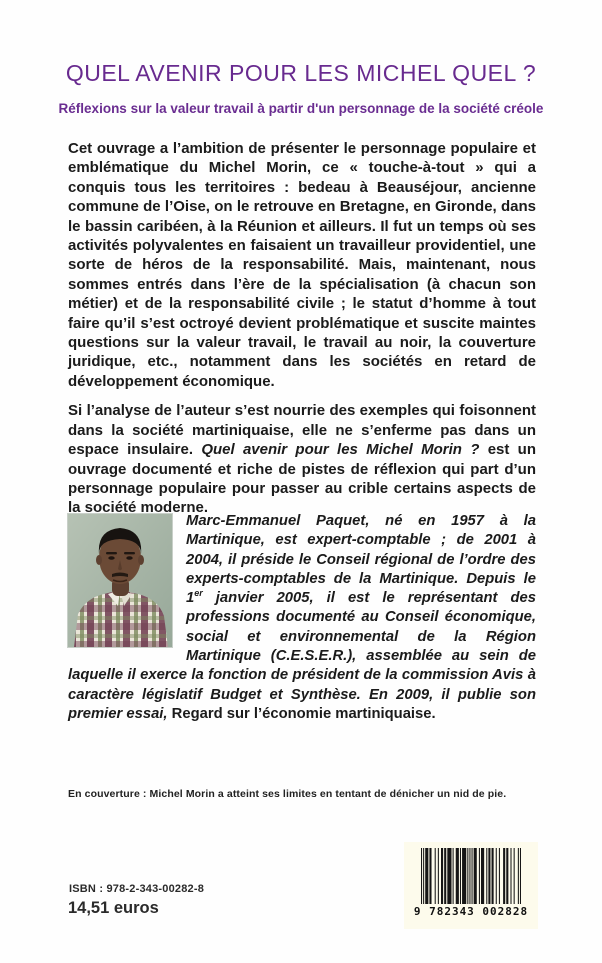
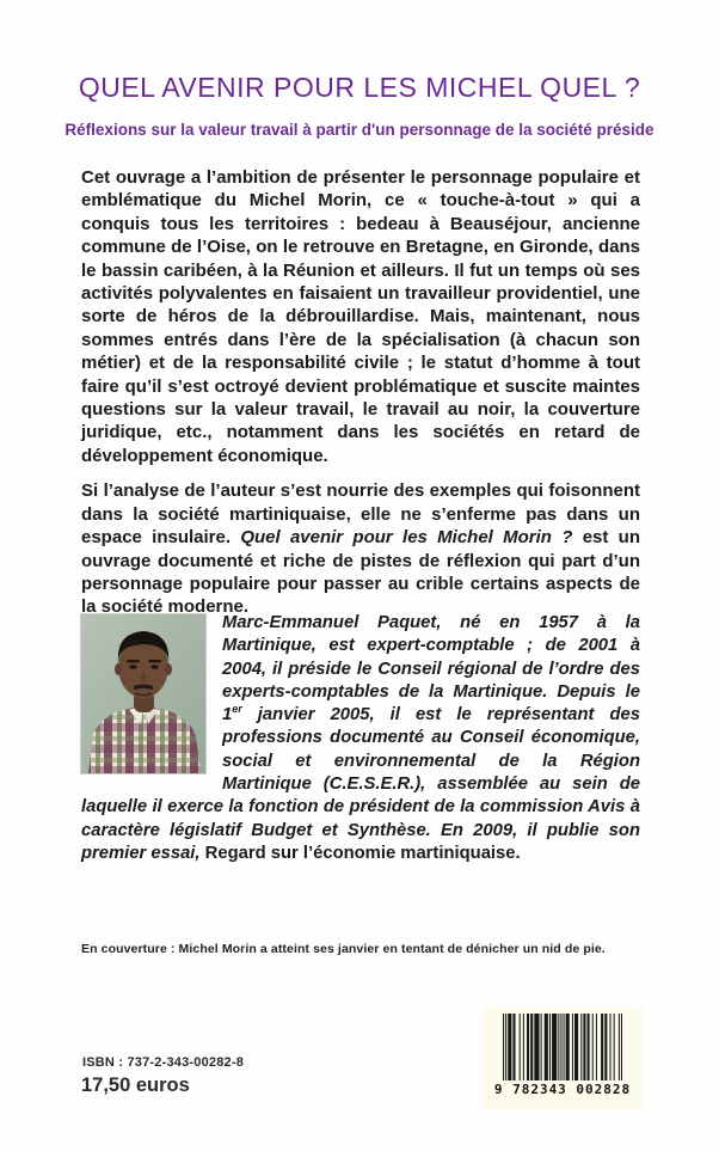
  QUEL AVENIR POUR LES MICHEL QUEL ?
- Réflexions sur la valeur travail à partir d'un personnage de la société créole
+ Réflexions sur la valeur travail à partir d'un personnage de la société préside
- Cet ouvrage a l’ambition de présenter le personnage populaire et emblématique du Michel Morin, ce « touche-à-tout » qui a conquis tous les territoires : bedeau à Beauséjour, ancienne commune de l’Oise, on le retrouve en Bretagne, en Gironde, dans le bassin caribéen, à la Réunion et ailleurs. Il fut un temps où ses activités polyvalentes en faisaient un travailleur providentiel, une sorte de héros de la responsabilité. Mais, maintenant, nous sommes entrés dans l’ère de la spécialisation (à chacun son métier) et de la responsabilité civile ; le statut d’homme à tout faire qu’il s’est octroyé devient problématique et suscite maintes questions sur la valeur travail, le travail au noir, la couverture juridique, etc., notamment dans les sociétés en retard de développement économique.
+ Cet ouvrage a l’ambition de présenter le personnage populaire et emblématique du Michel Morin, ce « touche-à-tout » qui a conquis tous les territoires : bedeau à Beauséjour, ancienne commune de l’Oise, on le retrouve en Bretagne, en Gironde, dans le bassin caribéen, à la Réunion et ailleurs. Il fut un temps où ses activités polyvalentes en faisaient un travailleur providentiel, une sorte de héros de la débrouillardise. Mais, maintenant, nous sommes entrés dans l’ère de la spécialisation (à chacun son métier) et de la responsabilité civile ; le statut d’homme à tout faire qu’il s’est octroyé devient problématique et suscite maintes questions sur la valeur travail, le travail au noir, la couverture juridique, etc., notamment dans les sociétés en retard de développement économique.
  Si l’analyse de l’auteur s’est nourrie des exemples qui foisonnent dans la société martiniquaise, elle ne s’enferme pas dans un espace insulaire. Quel avenir pour les Michel Morin ? est un ouvrage documenté et riche de pistes de réflexion qui part d’un personnage populaire pour passer au crible certains aspects de la société moderne.
  Marc-Emmanuel Paquet, né en 1957 à la Martinique, est expert-comptable ; de 2001 à 2004, il préside le Conseil régional de l’ordre des experts-comptables de la Martinique. Depuis le 1er janvier 2005, il est le représentant des professions documenté au Conseil économique, social et environnemental de la Région Martinique (C.E.S.E.R.), assemblée au sein de laquelle il exerce la fonction de président de la commission Avis à caractère législatif Budget et Synthèse. En 2009, il publie son premier essai, Regard sur l’économie martiniquaise.
- En couverture : Michel Morin a atteint ses limites en tentant de dénicher un nid de pie.
+ En couverture : Michel Morin a atteint ses janvier en tentant de dénicher un nid de pie.
- ISBN : 978-2-343-00282-8
+ ISBN : 737-2-343-00282-8
- 14,51 euros
+ 17,50 euros
  9 782343 002828
